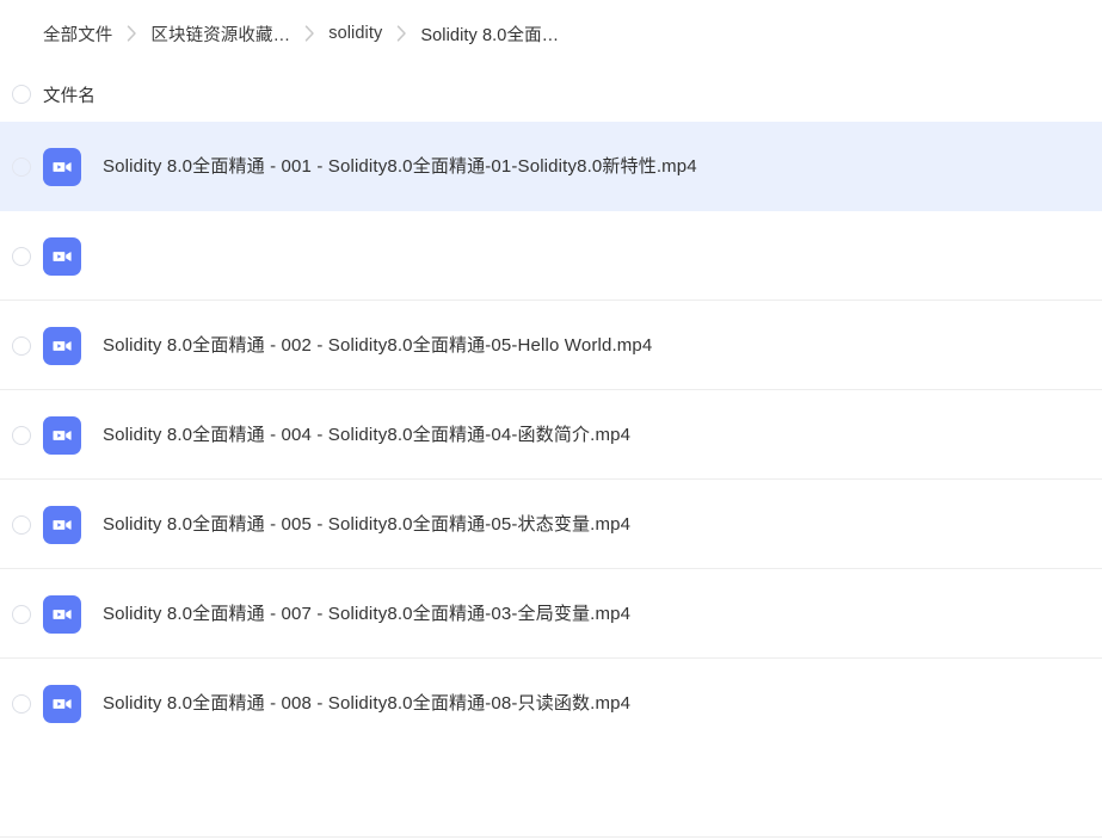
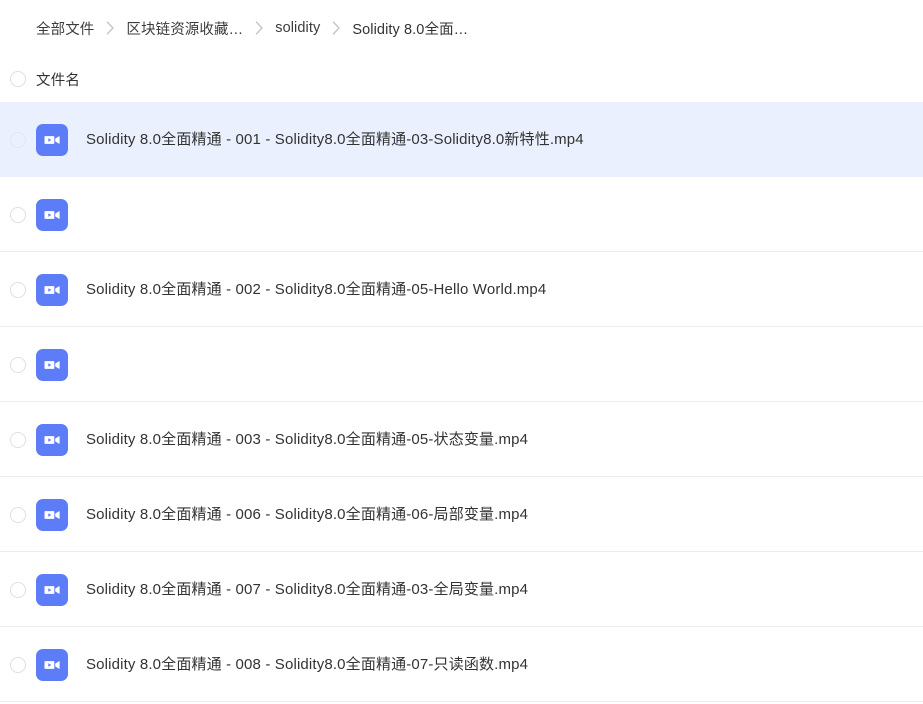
  全部文件
  区块链资源收藏…
  solidity
  Solidity 8.0全面…
  文件名
- Solidity 8.0全面精通 - 001 - Solidity8.0全面精通-01-Solidity8.0新特性.mp4
+ Solidity 8.0全面精通 - 001 - Solidity8.0全面精通-03-Solidity8.0新特性.mp4
  Solidity 8.0全面精通 - 002 - Solidity8.0全面精通-05-Hello World.mp4
- Solidity 8.0全面精通 - 004 - Solidity8.0全面精通-04-函数简介.mp4
- Solidity 8.0全面精通 - 005 - Solidity8.0全面精通-05-状态变量.mp4
+ Solidity 8.0全面精通 - 003 - Solidity8.0全面精通-05-状态变量.mp4
+ Solidity 8.0全面精通 - 006 - Solidity8.0全面精通-06-局部变量.mp4
  Solidity 8.0全面精通 - 007 - Solidity8.0全面精通-03-全局变量.mp4
- Solidity 8.0全面精通 - 008 - Solidity8.0全面精通-08-只读函数.mp4
+ Solidity 8.0全面精通 - 008 - Solidity8.0全面精通-07-只读函数.mp4
